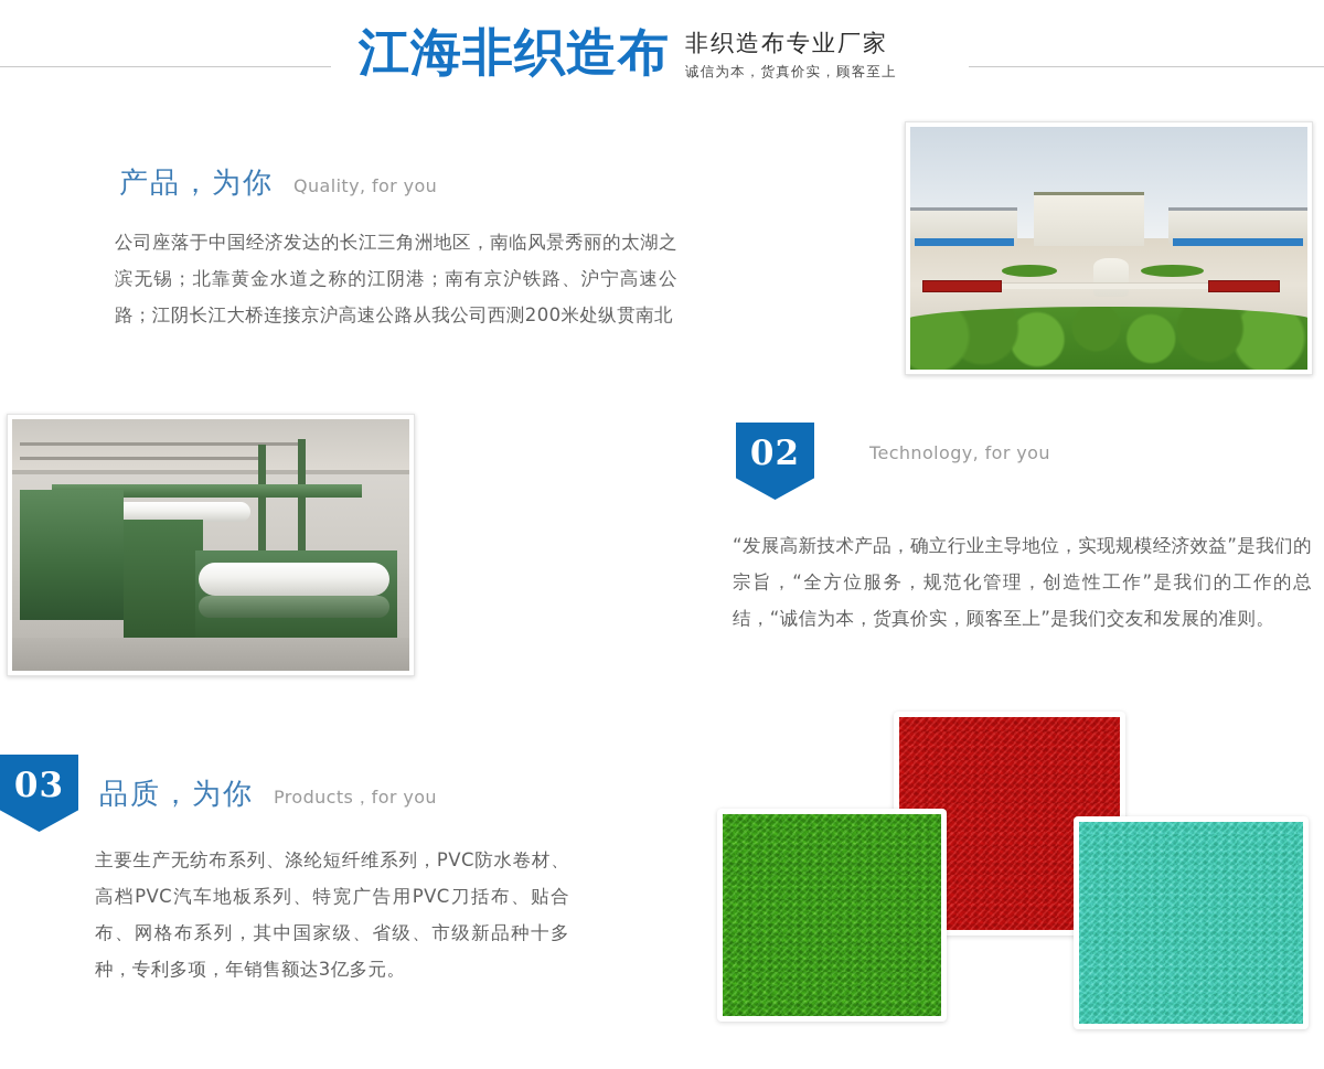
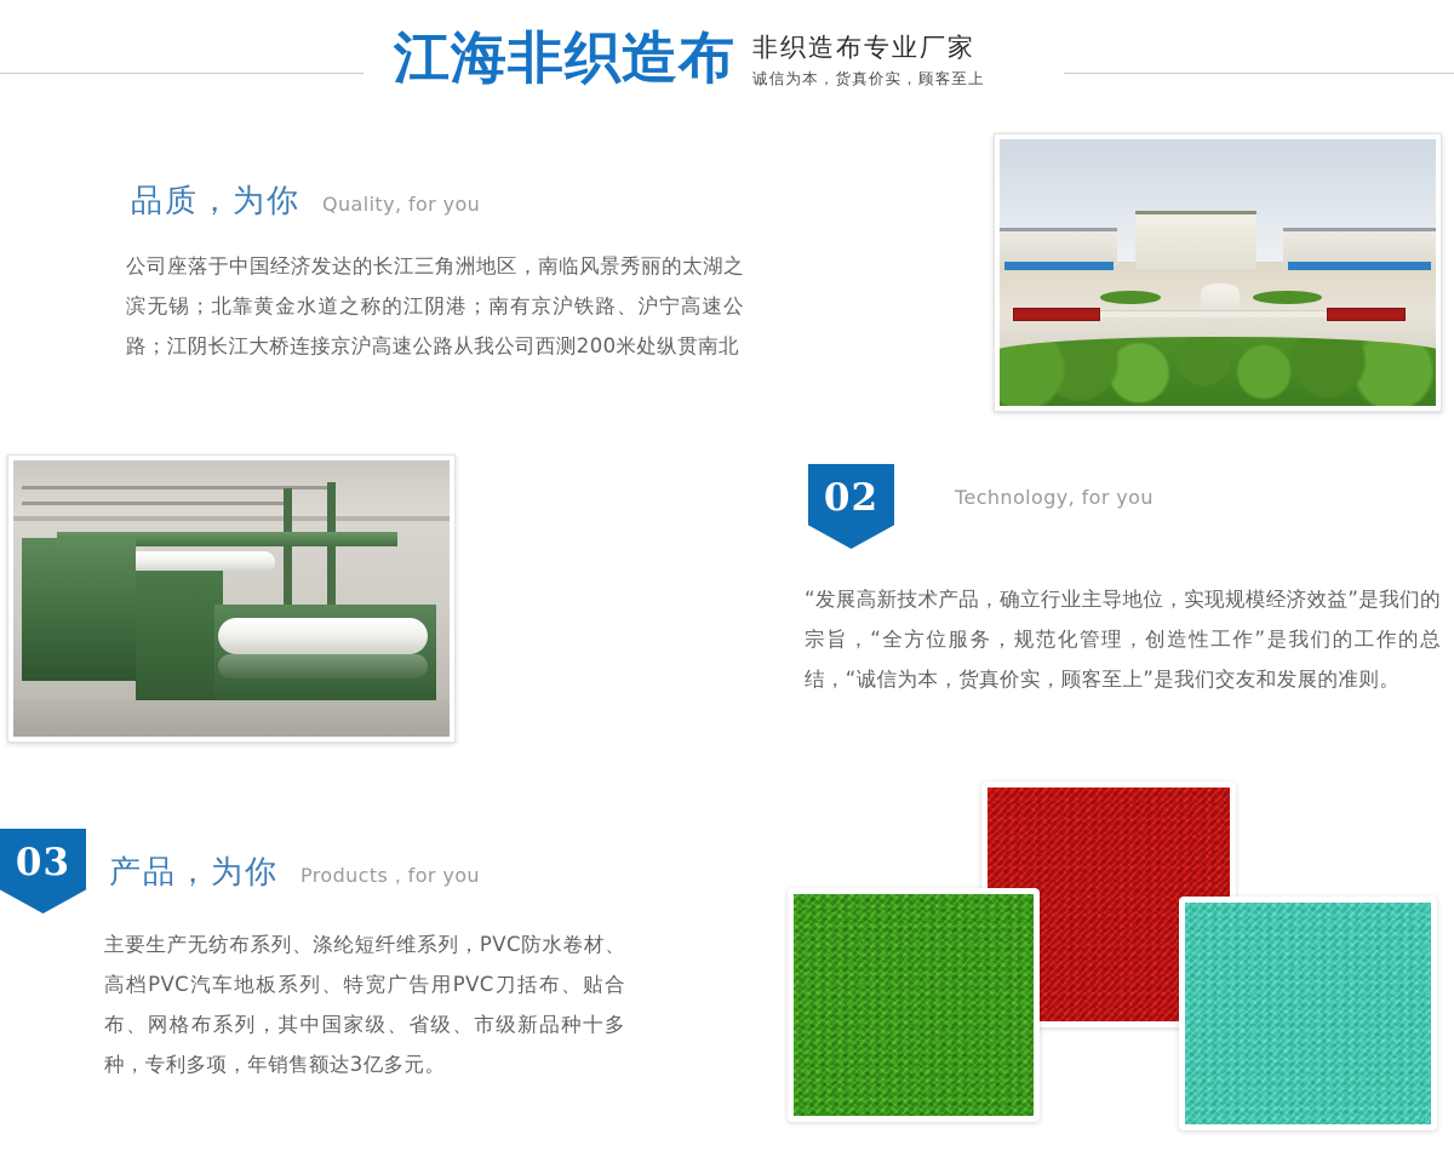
  江海非织造布
  非织造布专业厂家
  诚信为本，货真价实，顾客至上
- 产品，为你
+ 品质，为你
  Quality, for you
  公司座落于中国经济发达的长江三角洲地区，南临风景秀丽的太湖之滨无锡；北靠黄金水道之称的江阴港；南有京沪铁路、沪宁高速公路；江阴长江大桥连接京沪高速公路从我公司西测200米处纵贯南北
  02
  Technology, for you
  “发展高新技术产品，确立行业主导地位，实现规模经济效益”是我们的宗旨，“全方位服务，规范化管理，创造性工作”是我们的工作的总结，“诚信为本，货真价实，顾客至上”是我们交友和发展的准则。
  03
- 品质，为你
+ 产品，为你
  Products，for you
  主要生产无纺布系列、涤纶短纤维系列，PVC防水卷材、高档PVC汽车地板系列、特宽广告用PVC刀括布、贴合布、网格布系列，其中国家级、省级、市级新品种十多种，专利多项，年销售额达3亿多元。
